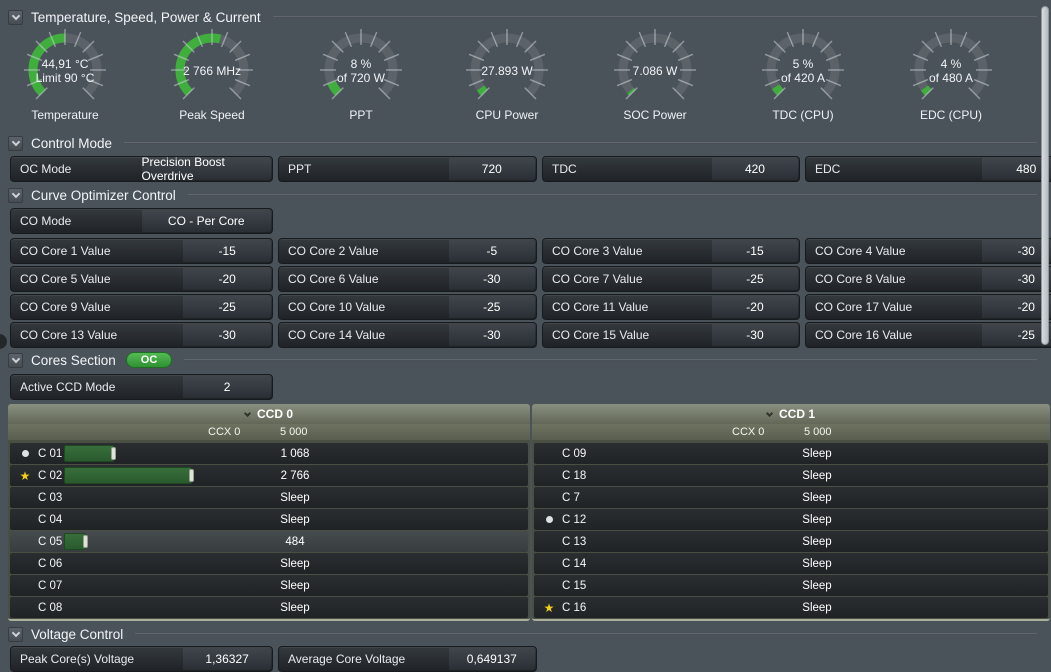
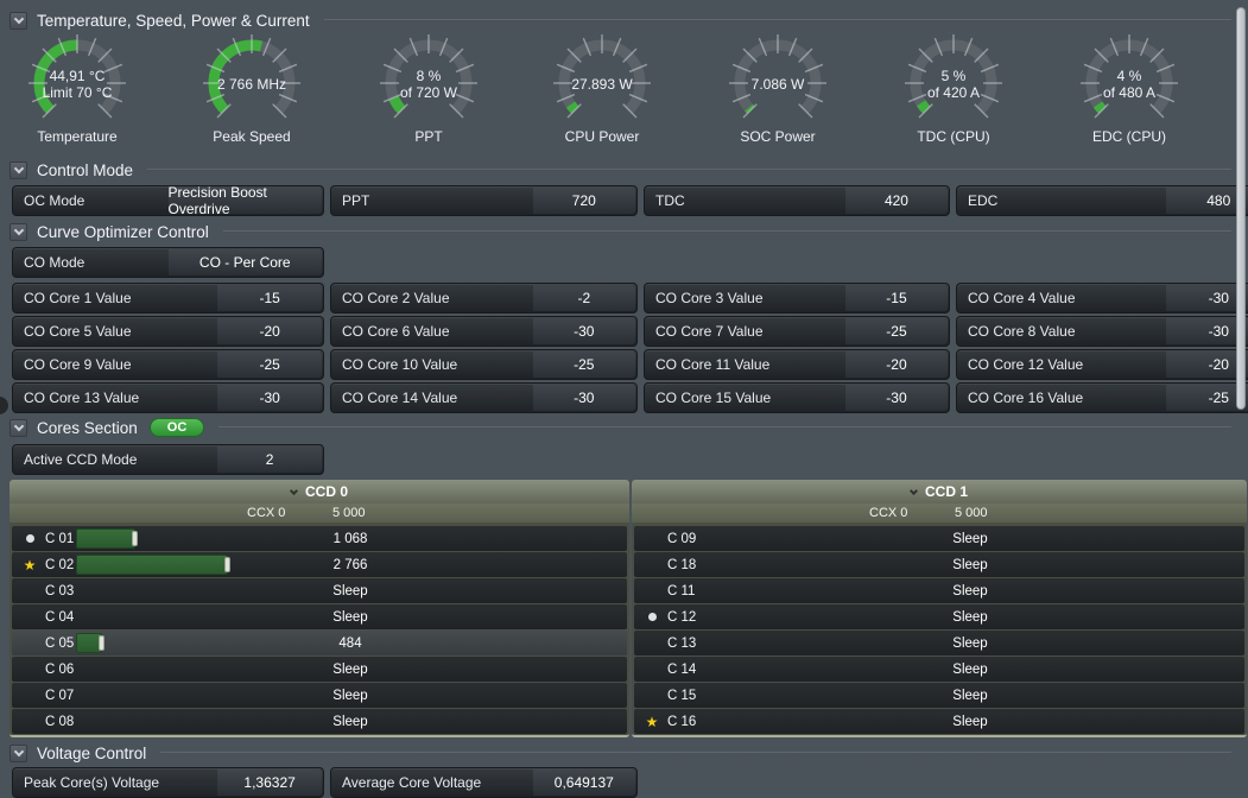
  Temperature, Speed, Power & Current
  44,91 °C
- Limit 90 °C
+ Limit 70 °C
  Temperature
  2 766 MHz
  Peak Speed
  8 %
  of 720 W
  PPT
  27.893 W
  CPU Power
  7.086 W
  SOC Power
  5 %
  of 420 A
  TDC (CPU)
  4 %
  of 480 A
  EDC (CPU)
  Control Mode
  OC Mode
  Precision Boost Overdrive
  PPT
  720
  TDC
  420
  EDC
  480
  Curve Optimizer Control
  CO Mode
  CO - Per Core
  CO Core 1 Value
  -15
  CO Core 2 Value
- -5
+ -2
  CO Core 3 Value
  -15
  CO Core 4 Value
  -30
  CO Core 5 Value
  -20
  CO Core 6 Value
  -30
  CO Core 7 Value
  -25
  CO Core 8 Value
  -30
  CO Core 9 Value
  -25
  CO Core 10 Value
  -25
  CO Core 11 Value
  -20
- CO Core 17 Value
+ CO Core 12 Value
  -20
  CO Core 13 Value
  -30
  CO Core 14 Value
  -30
  CO Core 15 Value
  -30
  CO Core 16 Value
  -25
  Cores Section
  OC
  Active CCD Mode
  2
  CCD 0
  CCX 0
  5 000
  C 01
  1 068
  ★
  C 02
  2 766
  C 03
  Sleep
  C 04
  Sleep
  C 05
  484
  C 06
  Sleep
  C 07
  Sleep
  C 08
  Sleep
  CCD 1
  CCX 0
  5 000
  C 09
  Sleep
  C 18
  Sleep
- C 7
+ C 11
  Sleep
  C 12
  Sleep
  C 13
  Sleep
  C 14
  Sleep
  C 15
  Sleep
  ★
  C 16
  Sleep
  Voltage Control
  Peak Core(s) Voltage
  1,36327
  Average Core Voltage
  0,649137
